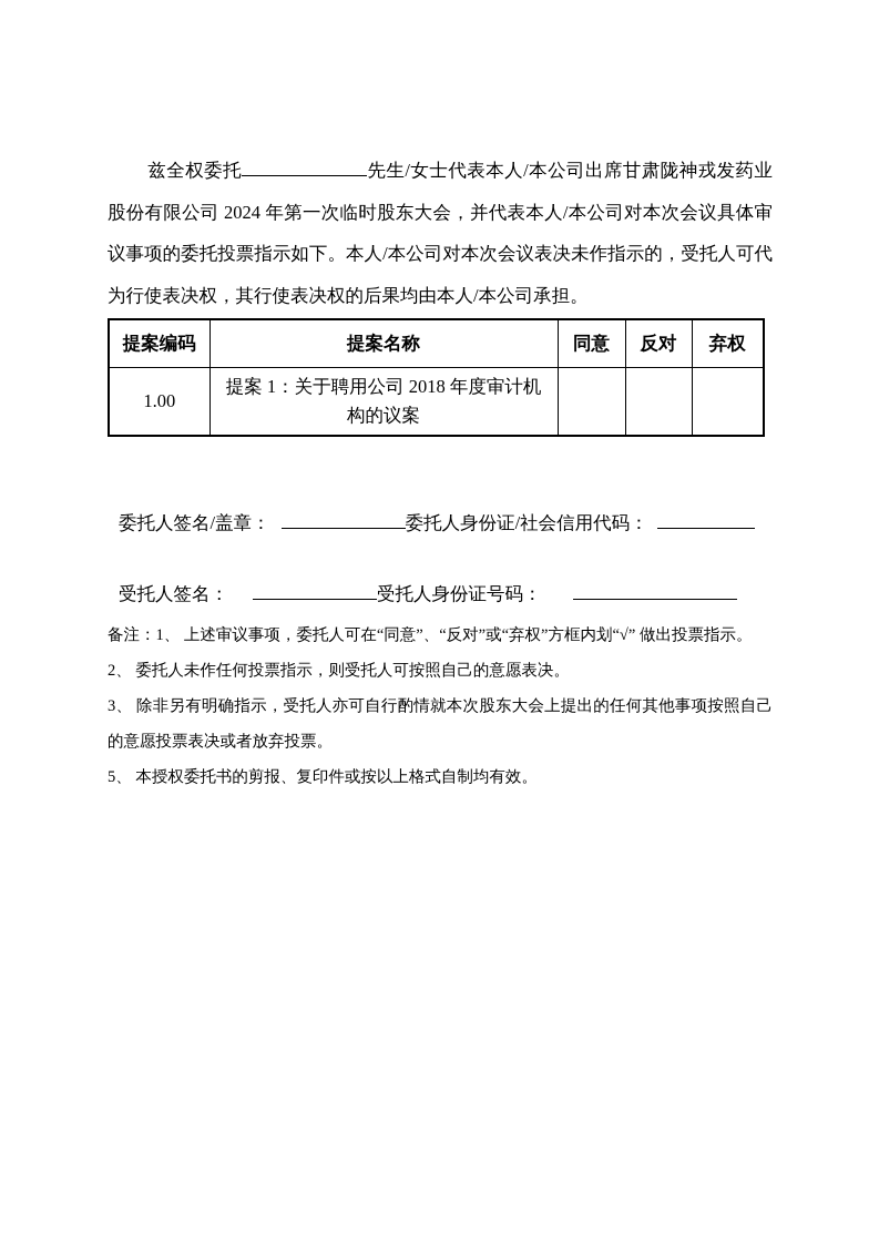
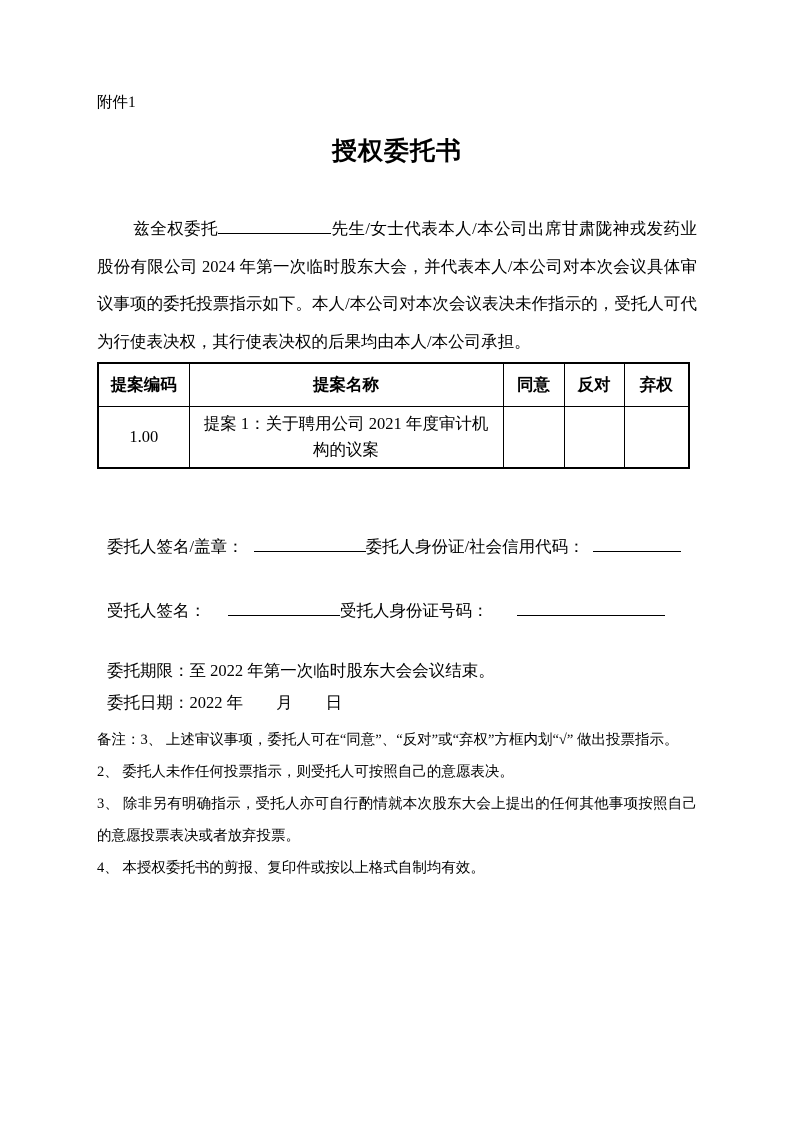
+ 附件1
+ 授权委托书
  兹全权委托 先生/女士代表本人/本公司出席甘肃陇神戎发药业股份有限公司 2024 年第一次临时股东大会，并代表本人/本公司对本次会议具体审议事项的委托投票指示如下。本人/本公司对本次会议表决未作指示的，受托人可代为行使表决权，其行使表决权的后果均由本人/本公司承担。
  提案编码	提案名称	同意	反对	弃权
- 1.00	提案 1：关于聘用公司 2018 年度审计机构的议案
+ 1.00	提案 1：关于聘用公司 2021 年度审计机构的议案
  委托人签名/盖章： 委托人身份证/社会信用代码：
  受托人签名： 受托人身份证号码：
+ 委托期限：至 2022 年第一次临时股东大会会议结束。
+ 委托日期：2022 年 月 日
- 备注：1、 上述审议事项，委托人可在“同意”、“反对”或“弃权”方框内划“√” 做出投票指示。
+ 备注：3、 上述审议事项，委托人可在“同意”、“反对”或“弃权”方框内划“√” 做出投票指示。
  2、 委托人未作任何投票指示，则受托人可按照自己的意愿表决。
  3、 除非另有明确指示，受托人亦可自行酌情就本次股东大会上提出的任何其他事项按照自己的意愿投票表决或者放弃投票。
- 5、 本授权委托书的剪报、复印件或按以上格式自制均有效。
+ 4、 本授权委托书的剪报、复印件或按以上格式自制均有效。
